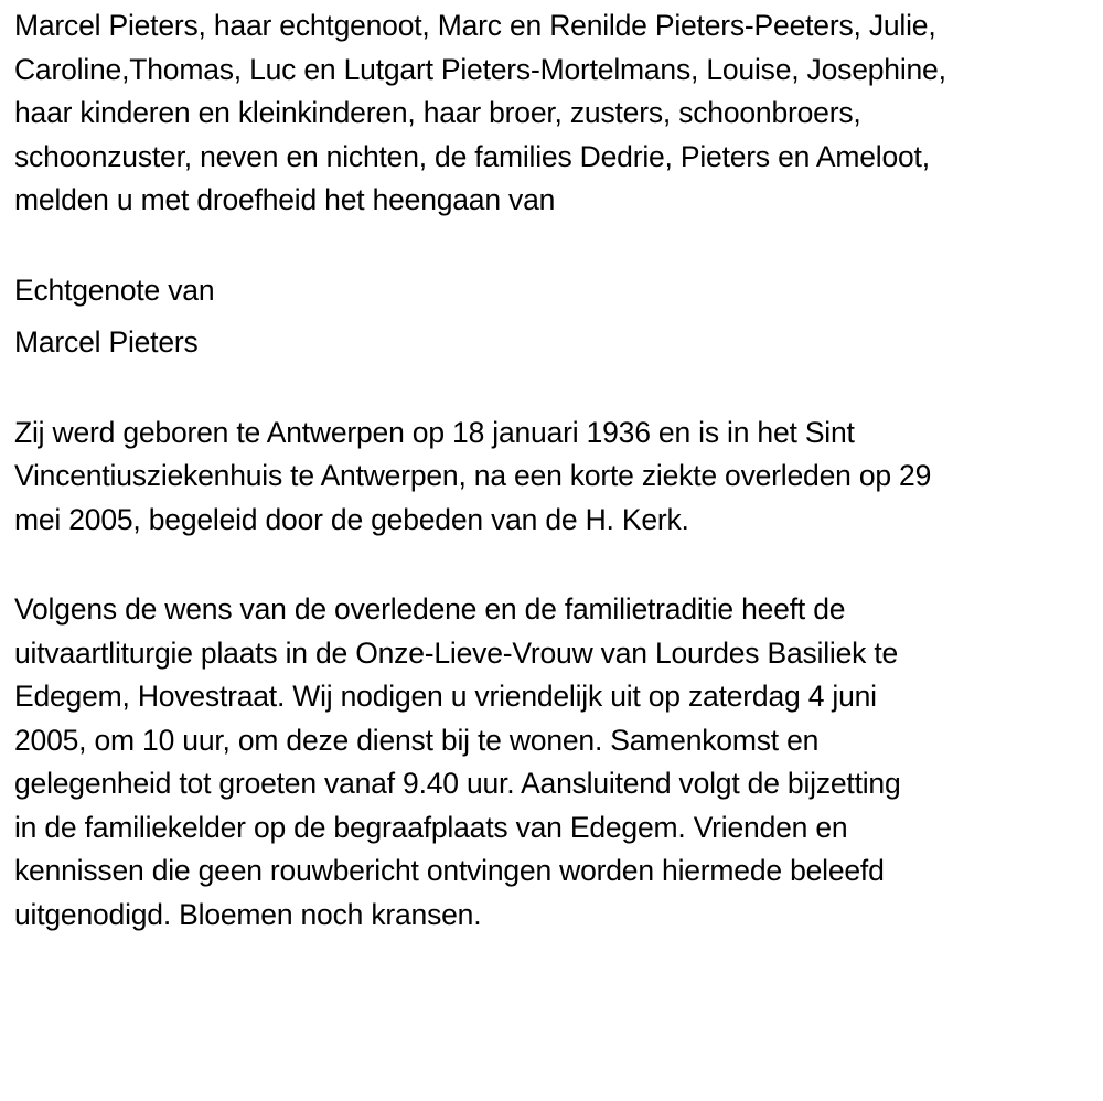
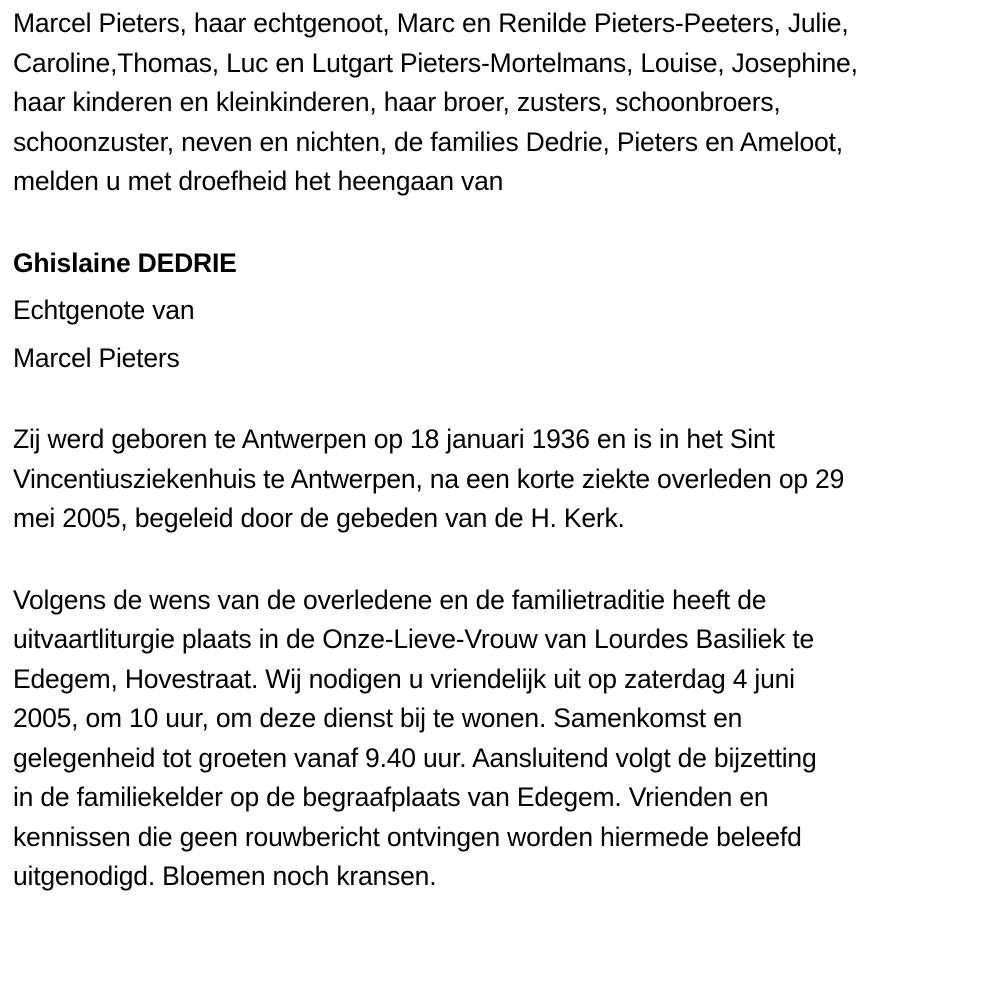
  Marcel Pieters, haar echtgenoot, Marc en Renilde Pieters-Peeters, Julie,
  Caroline,Thomas, Luc en Lutgart Pieters-Mortelmans, Louise, Josephine,
  haar kinderen en kleinkinderen, haar broer, zusters, schoonbroers,
  schoonzuster, neven en nichten, de families Dedrie, Pieters en Ameloot,
  melden u met droefheid het heengaan van
+ Ghislaine DEDRIE
  Echtgenote van
  Marcel Pieters
  Zij werd geboren te Antwerpen op 18 januari 1936 en is in het Sint
  Vincentiusziekenhuis te Antwerpen, na een korte ziekte overleden op 29
  mei 2005, begeleid door de gebeden van de H. Kerk.
  Volgens de wens van de overledene en de familietraditie heeft de
  uitvaartliturgie plaats in de Onze-Lieve-Vrouw van Lourdes Basiliek te
  Edegem, Hovestraat. Wij nodigen u vriendelijk uit op zaterdag 4 juni
  2005, om 10 uur, om deze dienst bij te wonen. Samenkomst en
  gelegenheid tot groeten vanaf 9.40 uur. Aansluitend volgt de bijzetting
  in de familiekelder op de begraafplaats van Edegem. Vrienden en
  kennissen die geen rouwbericht ontvingen worden hiermede beleefd
  uitgenodigd. Bloemen noch kransen.
